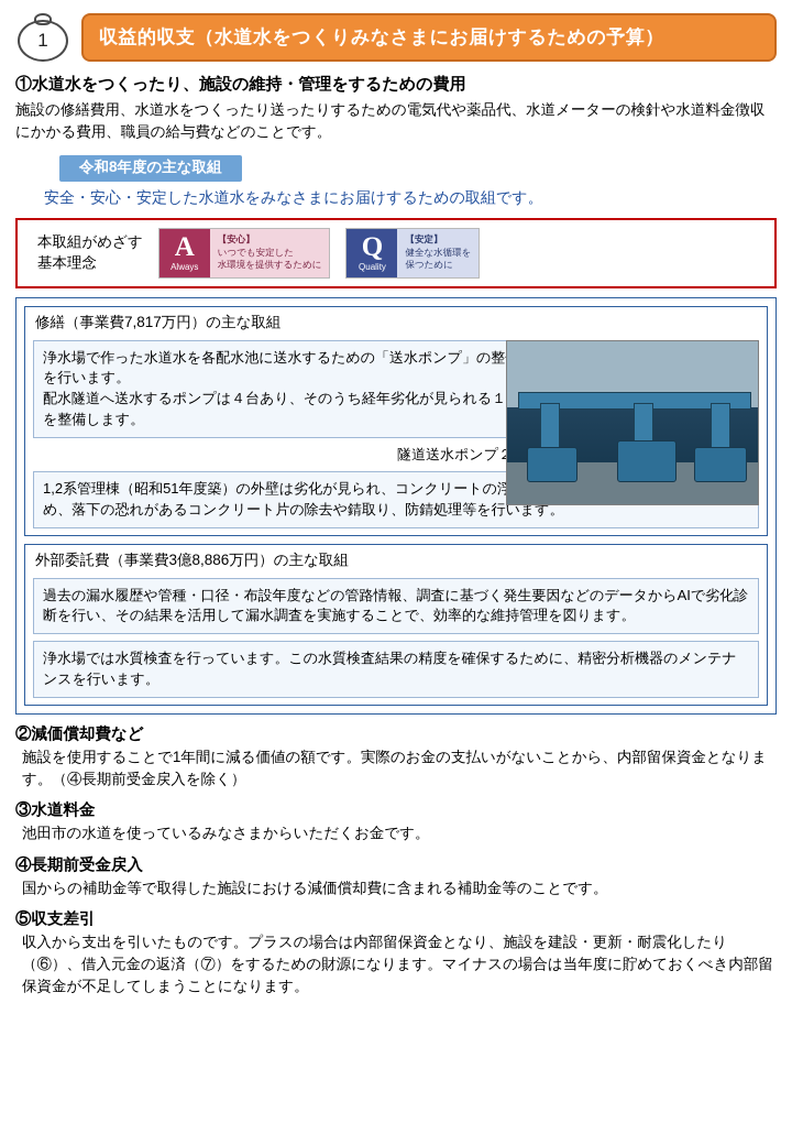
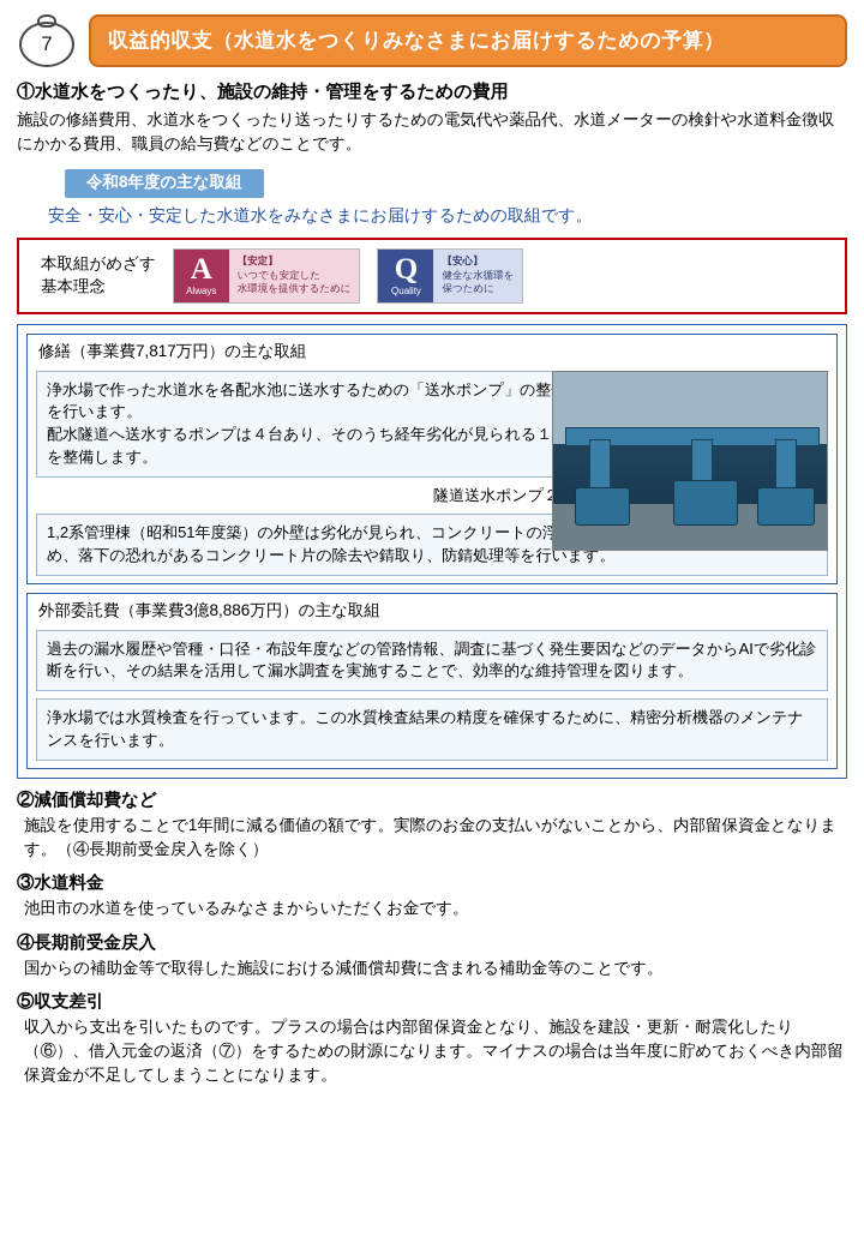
- 1
+ 7
  収益的収支（水道水をつくりみなさまにお届けするための予算）
  ①水道水をつくったり、施設の維持・管理をするための費用
  施設の修繕費用、水道水をつくったり送ったりするための電気代や薬品代、水道メーターの検針や水道料金徴収にかかる費用、職員の給与費などのことです。
  令和8年度の主な取組
  安全・安心・安定した水道水をみなさまにお届けするための取組です。
  本取組がめざす
  基本理念
  A
  Always
- 【安心】
+ 【安定】
  いつでも安定した
  水環境を提供するために
  Q
  Quality
- 【安定】
+ 【安心】
  健全な水循環を
  保つために
  修繕（事業費7,817万円）の主な取組
  浄水場で作った水道水を各配水池に送水するための「送水ポンプ」の整を行います。
  配水隧道へ送水するポンプは４台あり、そのうち経年劣化が見られる１を整備します。
  隧道送水ポンプ
  1,2系管理棟（昭和51年度築）の外壁は劣化が見られ、コンクリートの浮め、落下の恐れがあるコンクリート片の除去や錆取り、防錆処理等を行います。
  外部委託費（事業費3億8,886万円）の主な取組
  過去の漏水履歴や管種・口径・布設年度などの管路情報、調査に基づく発生要因などのデータからAIで劣化診断を行い、その結果を活用して漏水調査を実施することで、効率的な維持管理を図ります。
  浄水場では水質検査を行っています。この水質検査結果の精度を確保するために、精密分析機器のメンテナンスを行います。
  ②減価償却費など
  施設を使用することで1年間に減る価値の額です。実際のお金の支払いがないことから、内部留保資金となります。（④長期前受金戻入を除く）
  ③水道料金
  池田市の水道を使っているみなさまからいただくお金です。
  ④長期前受金戻入
  国からの補助金等で取得した施設における減価償却費に含まれる補助金等のことです。
  ⑤収支差引
  収入から支出を引いたものです。プラスの場合は内部留保資金となり、施設を建設・更新・耐震化したり（⑥）、借入元金の返済（⑦）をするための財源になります。マイナスの場合は当年度に貯めておくべき内部留保資金が不足してしまうことになります。
